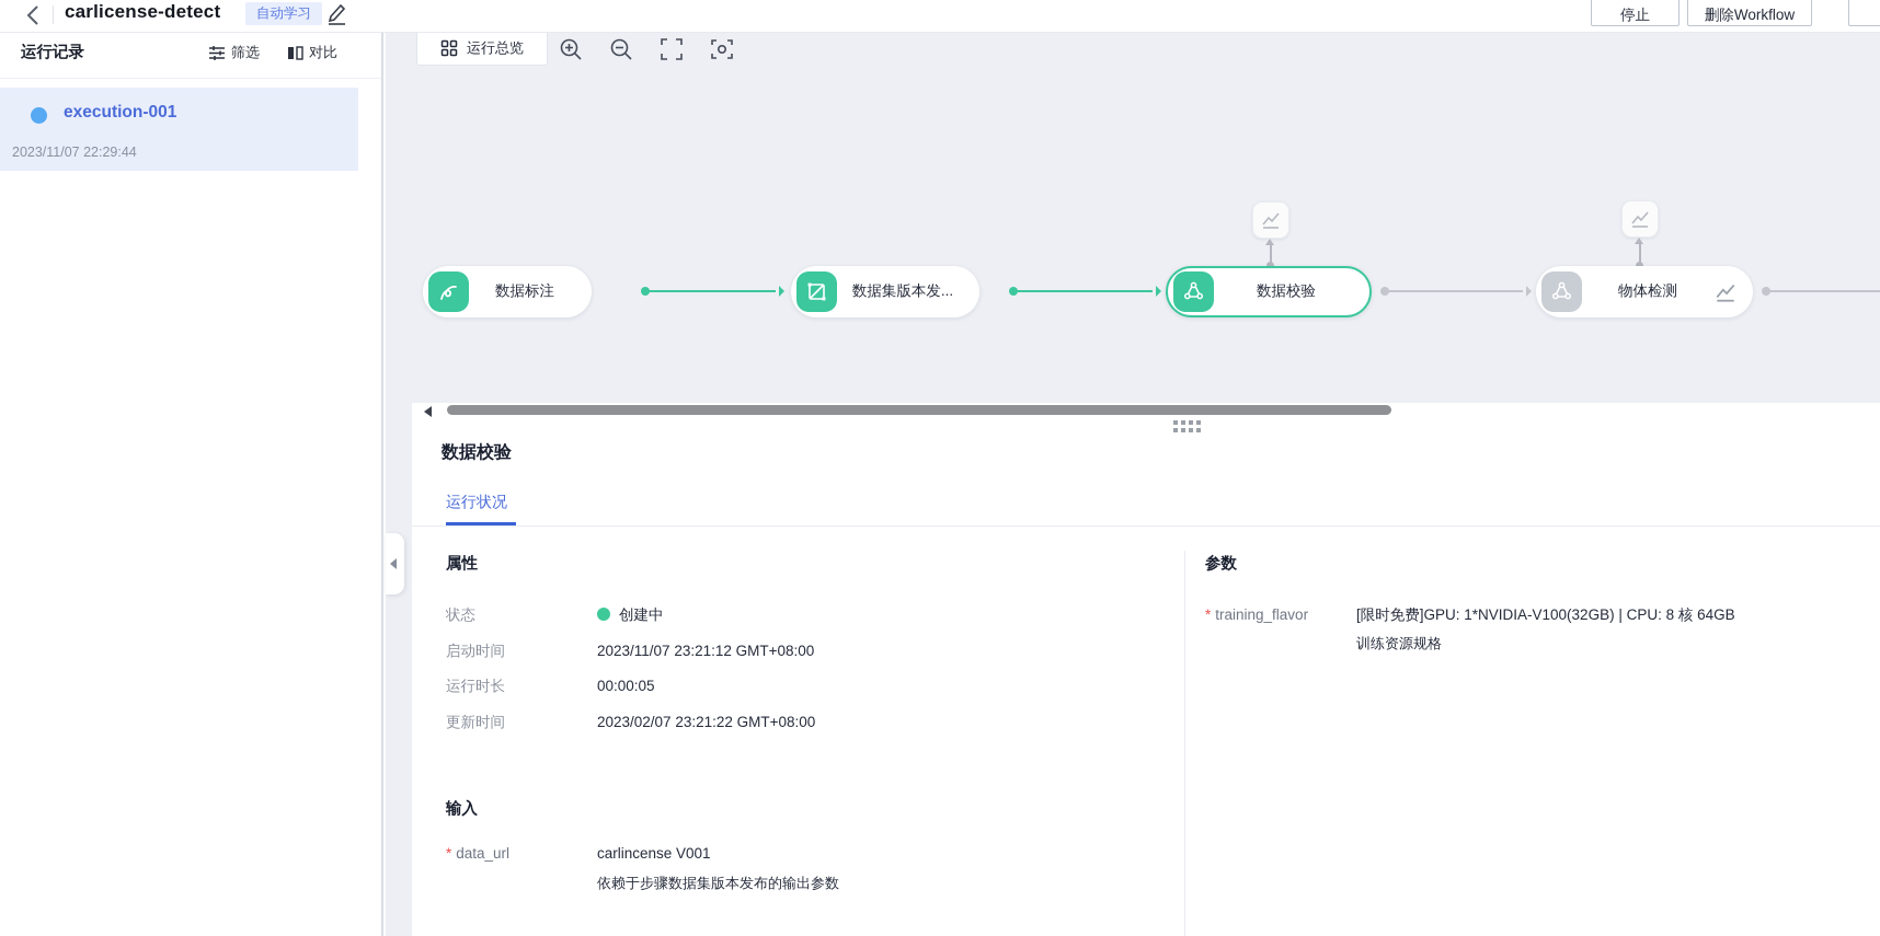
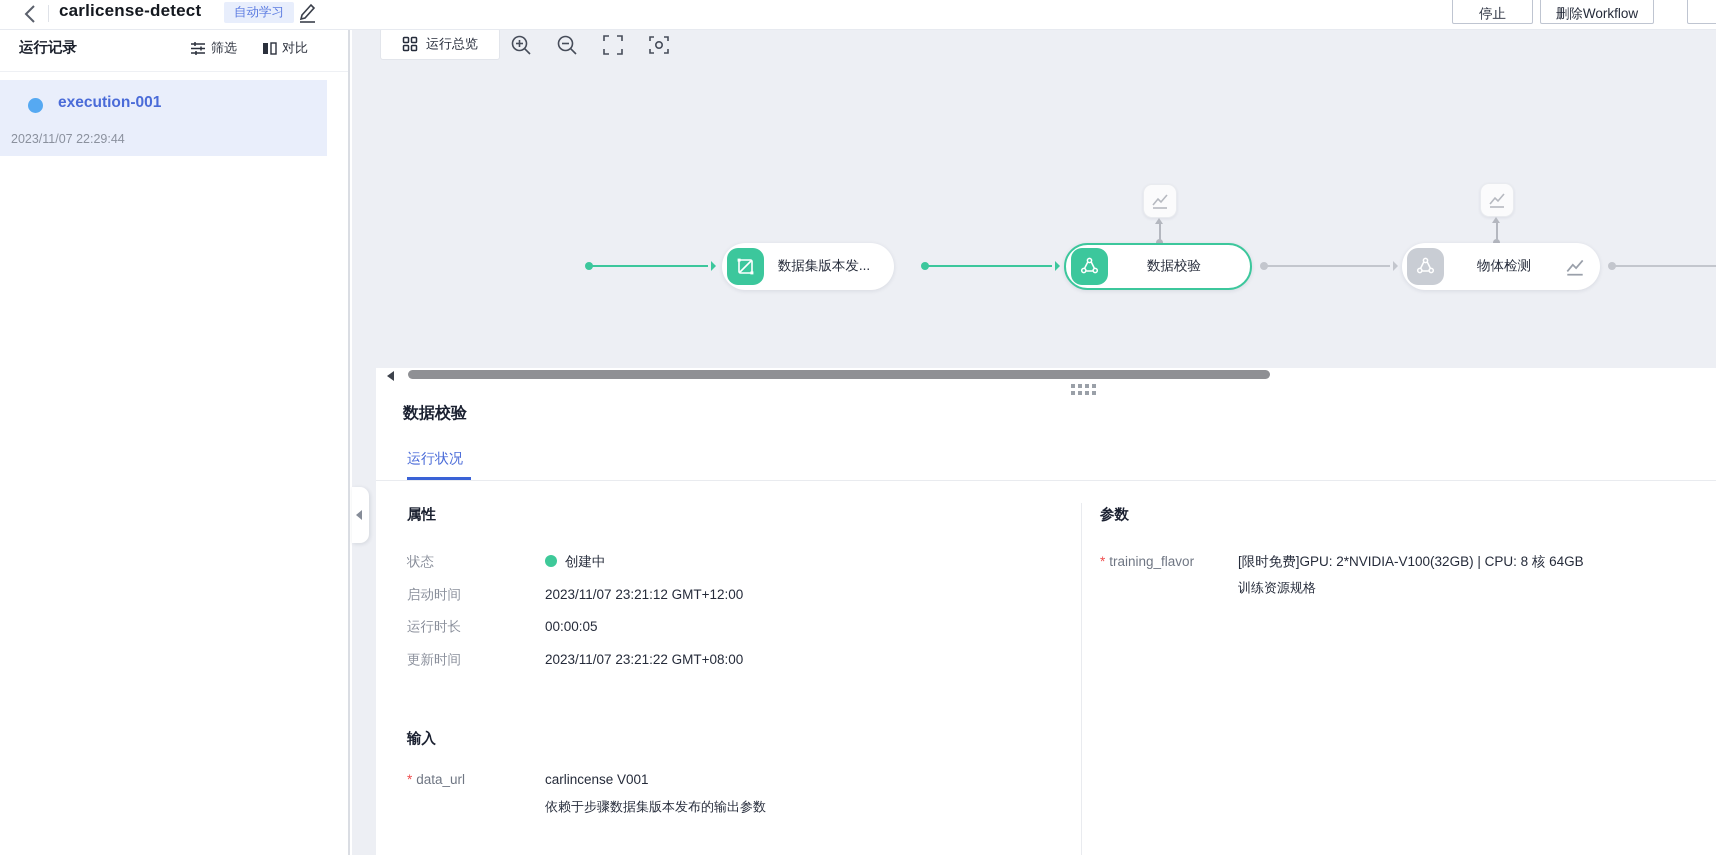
  carlicense-detect
  自动学习
  停止
  删除Workflow
  运行记录
  筛选
  对比
  execution-001
  2023/11/07 22:29:44
  运行总览
- 数据标注
  数据集版本发...
  数据校验
  物体检测
  数据校验
  运行状况
  属性
  状态
  创建中
  启动时间
- 2023/11/07 23:21:12 GMT+08:00
+ 2023/11/07 23:21:12 GMT+12:00
  运行时长
  00:00:05
  更新时间
- 2023/02/07 23:21:22 GMT+08:00
+ 2023/11/07 23:21:22 GMT+08:00
  输入
  * data_url
  carlincense V001
  依赖于步骤数据集版本发布的输出参数
  参数
  * training_flavor
- [限时免费]GPU: 1*NVIDIA-V100(32GB) | CPU: 8 核 64GB
+ [限时免费]GPU: 2*NVIDIA-V100(32GB) | CPU: 8 核 64GB
  训练资源规格
